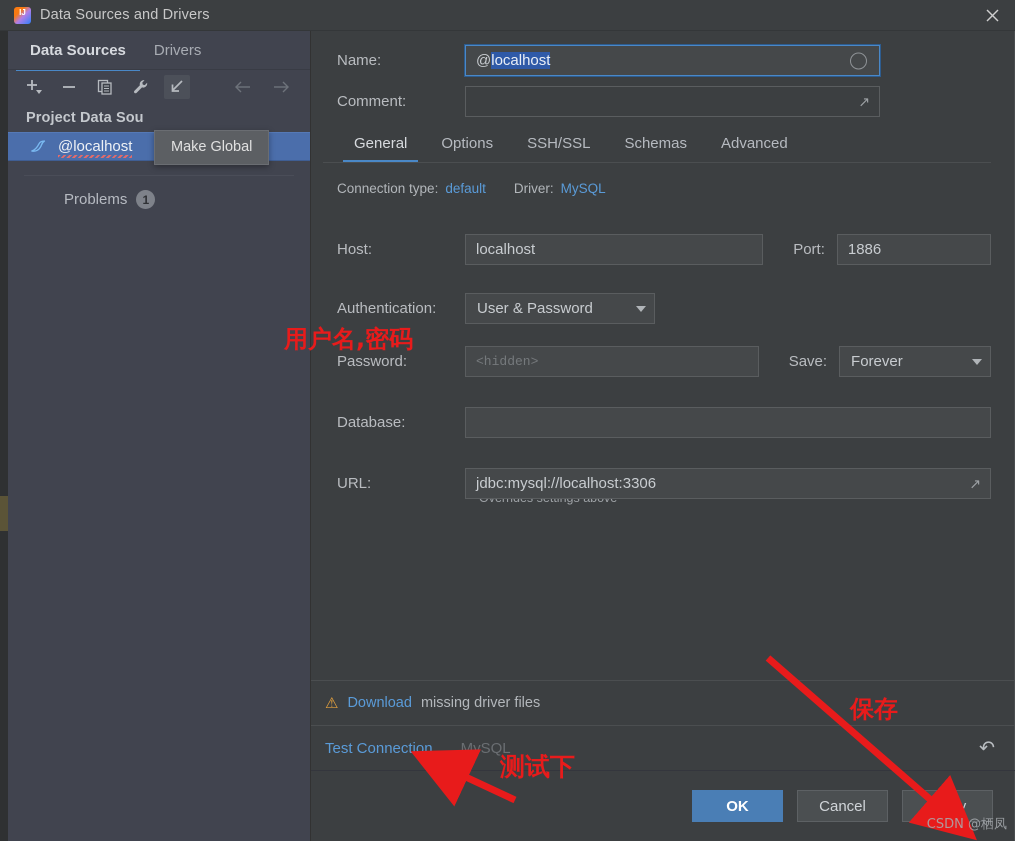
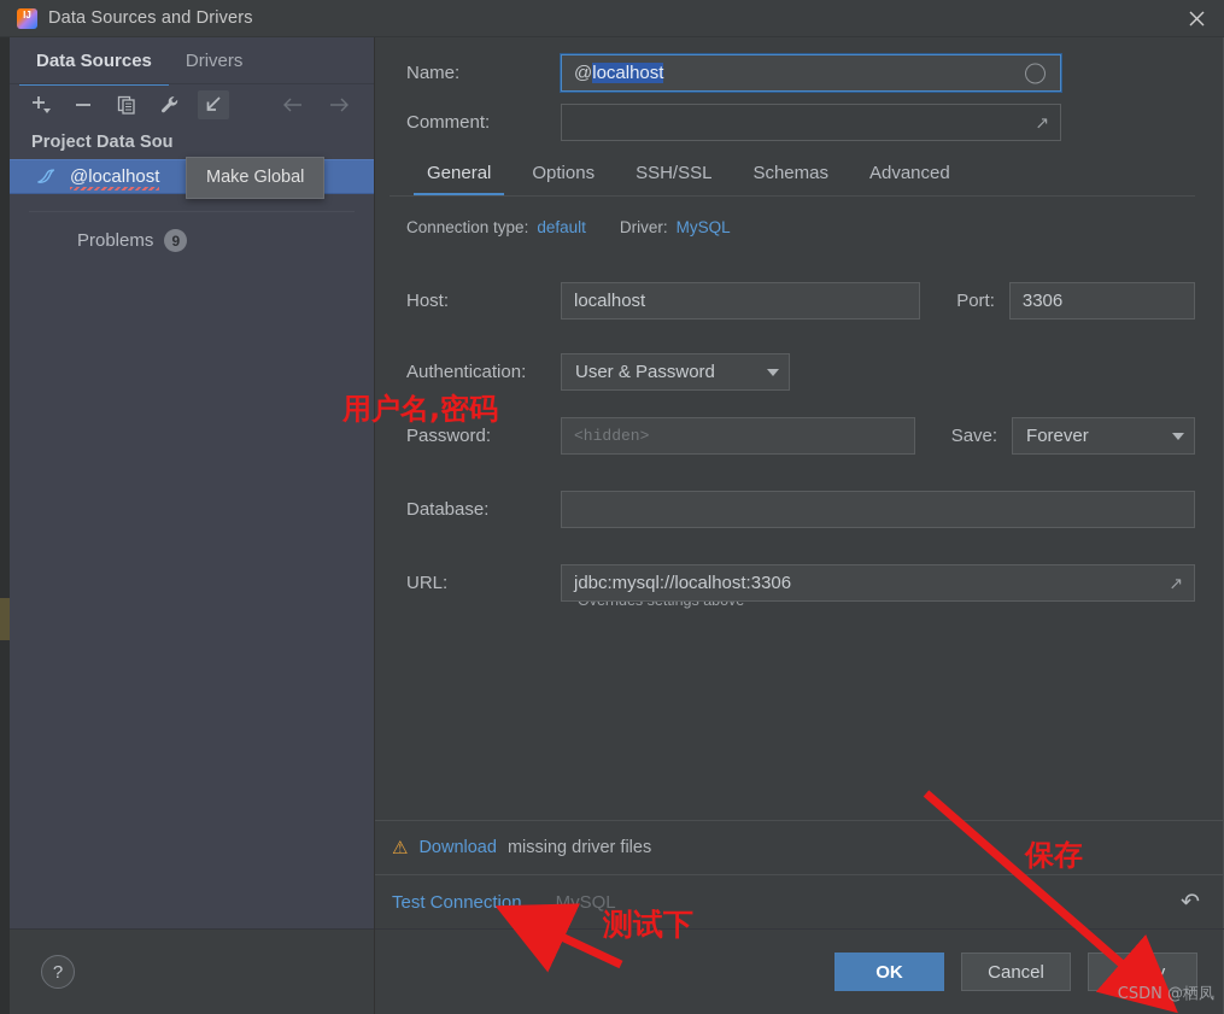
  Data Sources and Drivers
  Data Sources
  Drivers
  Project Data Sou
  @localhost
  Problems
- 1
+ 9
+ ?
  Make Global
  Name:
  @
  localhost
  Comment:
  ↗
  General
  Options
  SSH/SSL
  Schemas
  Advanced
  Connection type:
  default
  Driver:
  MySQL
  Host:
  localhost
  Port:
- 1886
+ 3306
  Authentication:
  User & Password
  Password:
  <hidden>
  Save:
  Forever
  Database:
  URL:
  jdbc:mysql://localhost:3306
  ↗
  ⚠
  Download
  missing driver files
  Test Connection
  MySQL
  ↶
  OK
  Cancel
  pply
  用户名,密码
  保存
  测试下
  CSDN @栖凤
